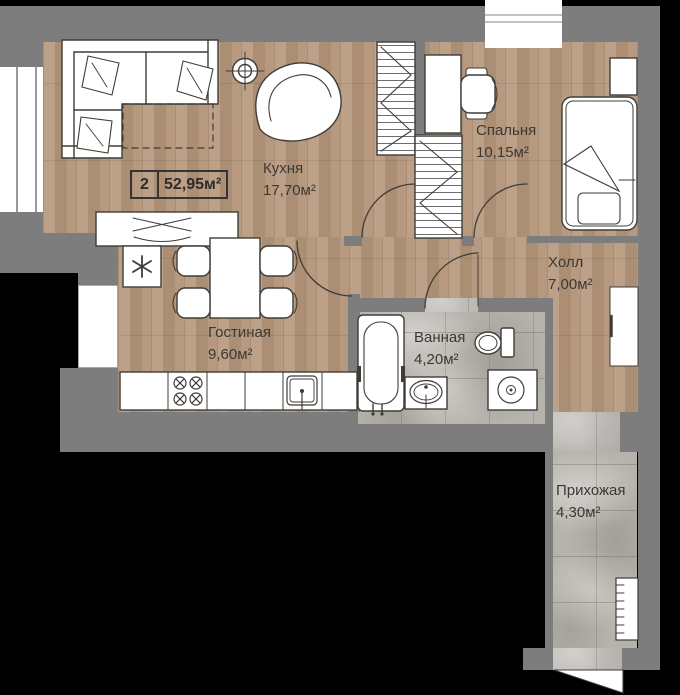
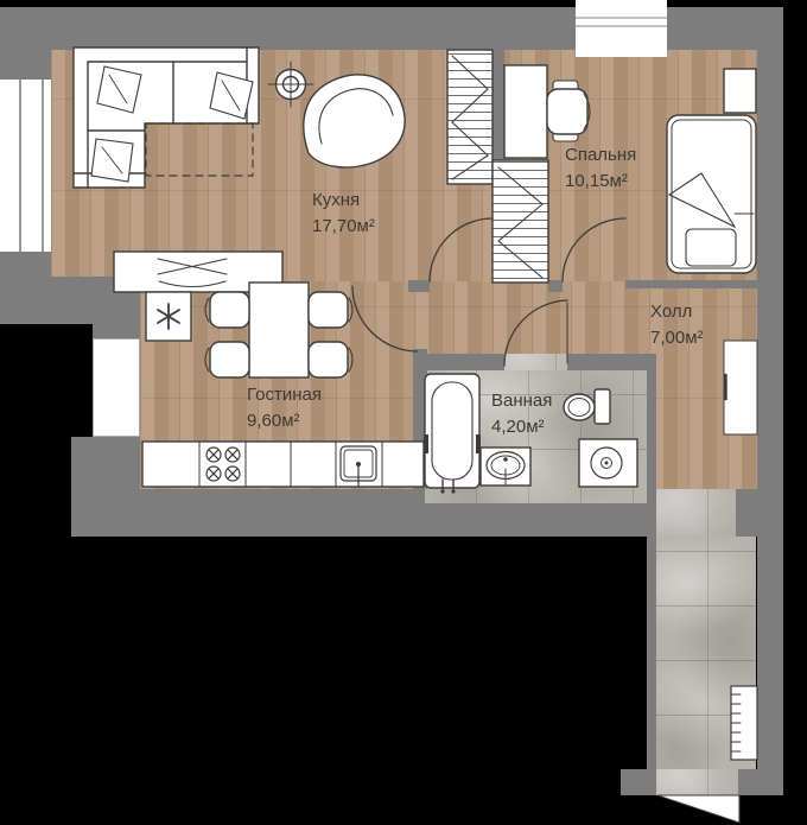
  Кухня
  17,70м²
  Спальня
  10,15м²
  Холл
  7,00м²
  Гостиная
  9,60м²
  Ванная
  4,20м²
- Прихожая
- 4,30м²
- 2
- 52,95м²
